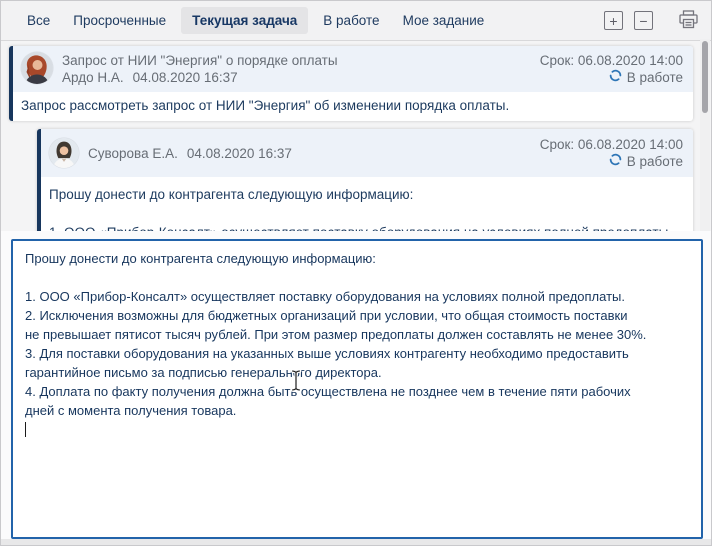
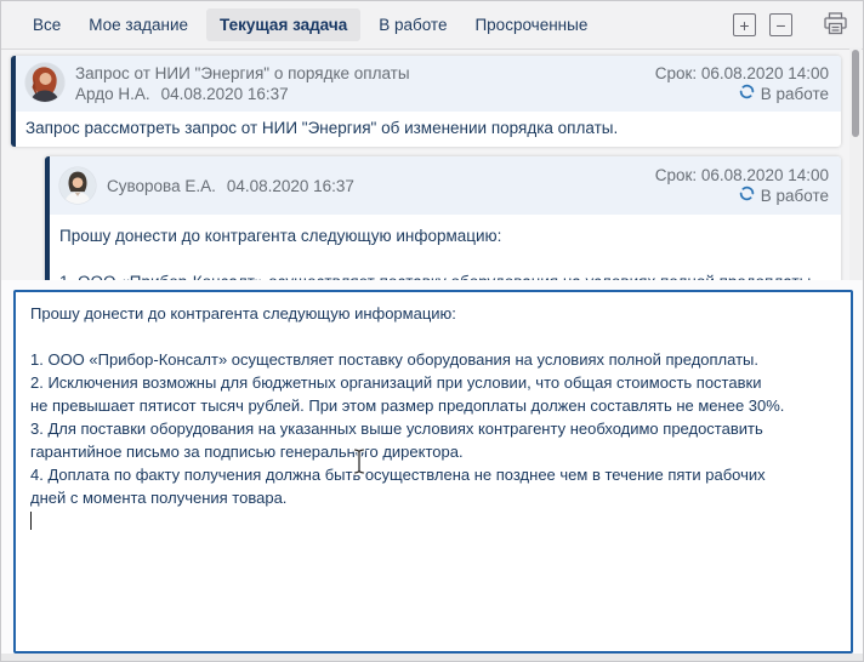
  Все
- Просроченные
+ Мое задание
  Текущая задача
  В работе
- Мое задание
+ Просроченные
  +
  −
  Запрос от НИИ "Энергия" о порядке оплаты
  Ардо Н.А.
  04.08.2020 16:37
  Срок: 06.08.2020 14:00
  В работе
  Запрос рассмотреть запрос от НИИ "Энергия" об изменении порядка оплаты.
  Суворова Е.А.
  04.08.2020 16:37
  Срок: 06.08.2020 14:00
  В работе
  Прошу донести до контрагента следующую информацию:
  Прошу донести до контрагента следующую информацию:
  1. ООО «Прибор-Консалт» осуществляет поставку оборудования на условиях полной предоплаты.
  2. Исключения возможны для бюджетных организаций при условии, что общая стоимость поставки
  не превышает пятисот тысяч рублей. При этом размер предоплаты должен составлять не менее 30%.
  3. Для поставки оборудования на указанных выше условиях контрагенту необходимо предоставить
  гарантийное письмо за подписью генеральнго директора.
  4. Доплата по факту получения должна быт осуществлена не позднее чем в течение пяти рабочих
  дней с момента получения товара.
